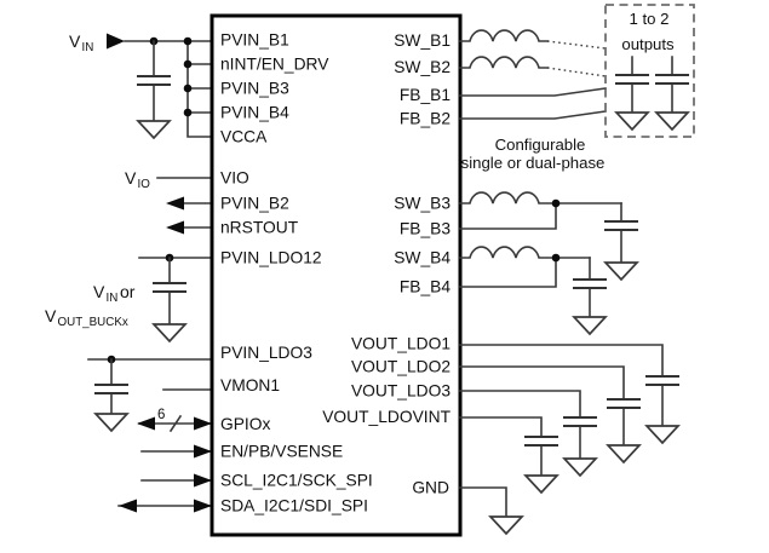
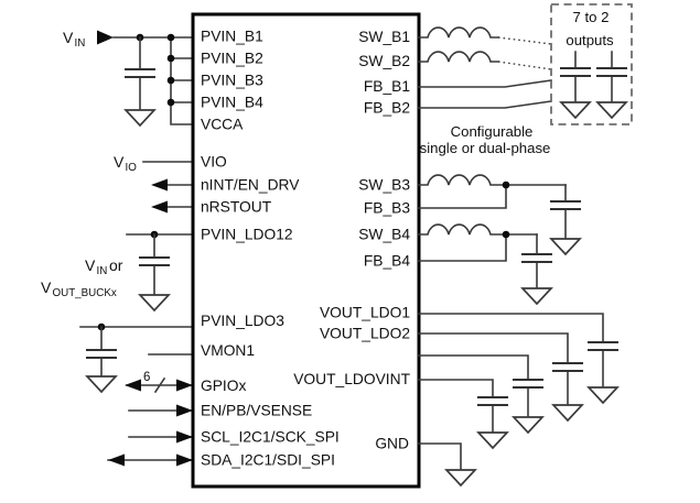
  V
  IN
  V
  IO
  V
  IN
  or
  V
  OUT_BUCKx
  6
  PVIN_B1
- nINT/EN_DRV
+ PVIN_B2
  PVIN_B3
  PVIN_B4
  VCCA
  VIO
- PVIN_B2
+ nINT/EN_DRV
  nRSTOUT
  PVIN_LDO12
  PVIN_LDO3
  VMON1
  GPIOx
  EN/PB/VSENSE
  SCL_I2C1/SCK_SPI
  SDA_I2C1/SDI_SPI
  SW_B1
  SW_B2
  FB_B1
  FB_B2
  SW_B3
  FB_B3
  SW_B4
  FB_B4
  VOUT_LDO1
  VOUT_LDO2
- VOUT_LDO3
  VOUT_LDOVINT
  GND
- 1 to 2
+ 7 to 2
  outputs
  Configurable
  single or dual-phase
